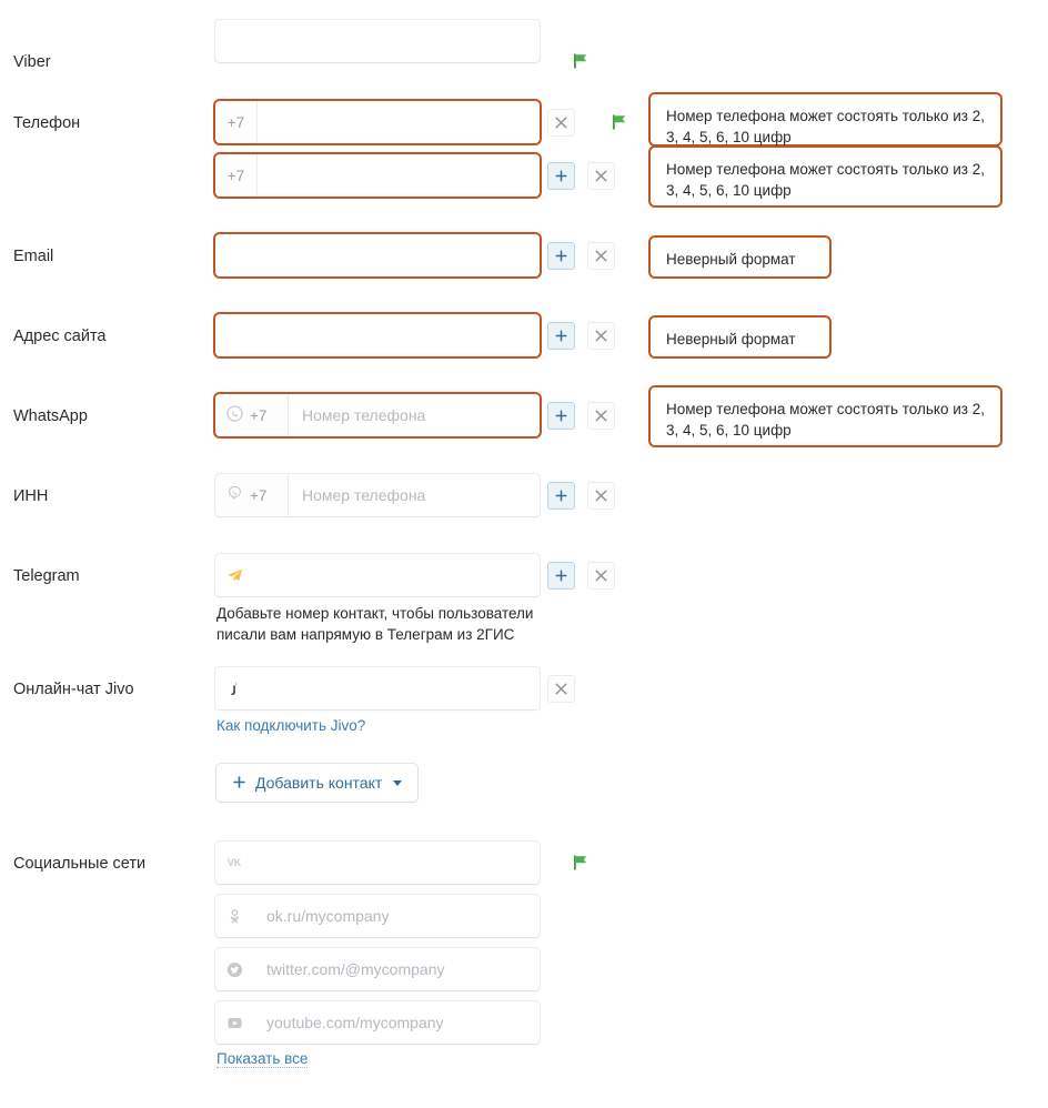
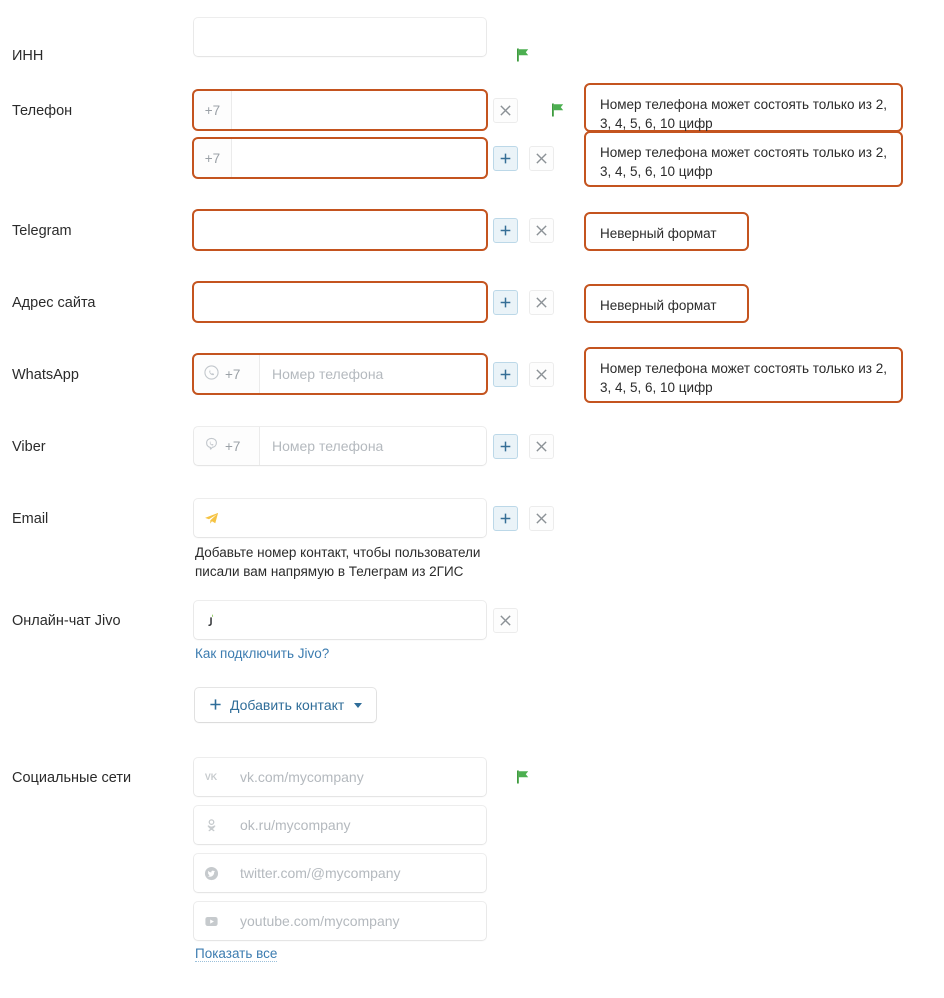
- Viber
+ ИНН
  Телефон
  +7
  +7
- Email
+ Telegram
  Адрес сайта
  WhatsApp
  +7
  Номер телефона
- ИНН
+ Viber
  +7
  Номер телефона
- Telegram
+ Email
  Добавьте номер контакт, чтобы пользователи писали вам напрямую в Телеграм из 2ГИС
  Онлайн-чат Jivo
  Как подключить Jivo?
  Добавить контакт
  Социальные сети
  VK
+ vk.com/mycompany
  ok.ru/mycompany
  twitter.com/@mycompany
  youtube.com/mycompany
  Показать все
  Номер телефона может состоять только из 2, 3, 4, 5, 6, 10 цифр
  Номер телефона может состоять только из 2, 3, 4, 5, 6, 10 цифр
  Неверный формат
  Неверный формат
  Номер телефона может состоять только из 2, 3, 4, 5, 6, 10 цифр
